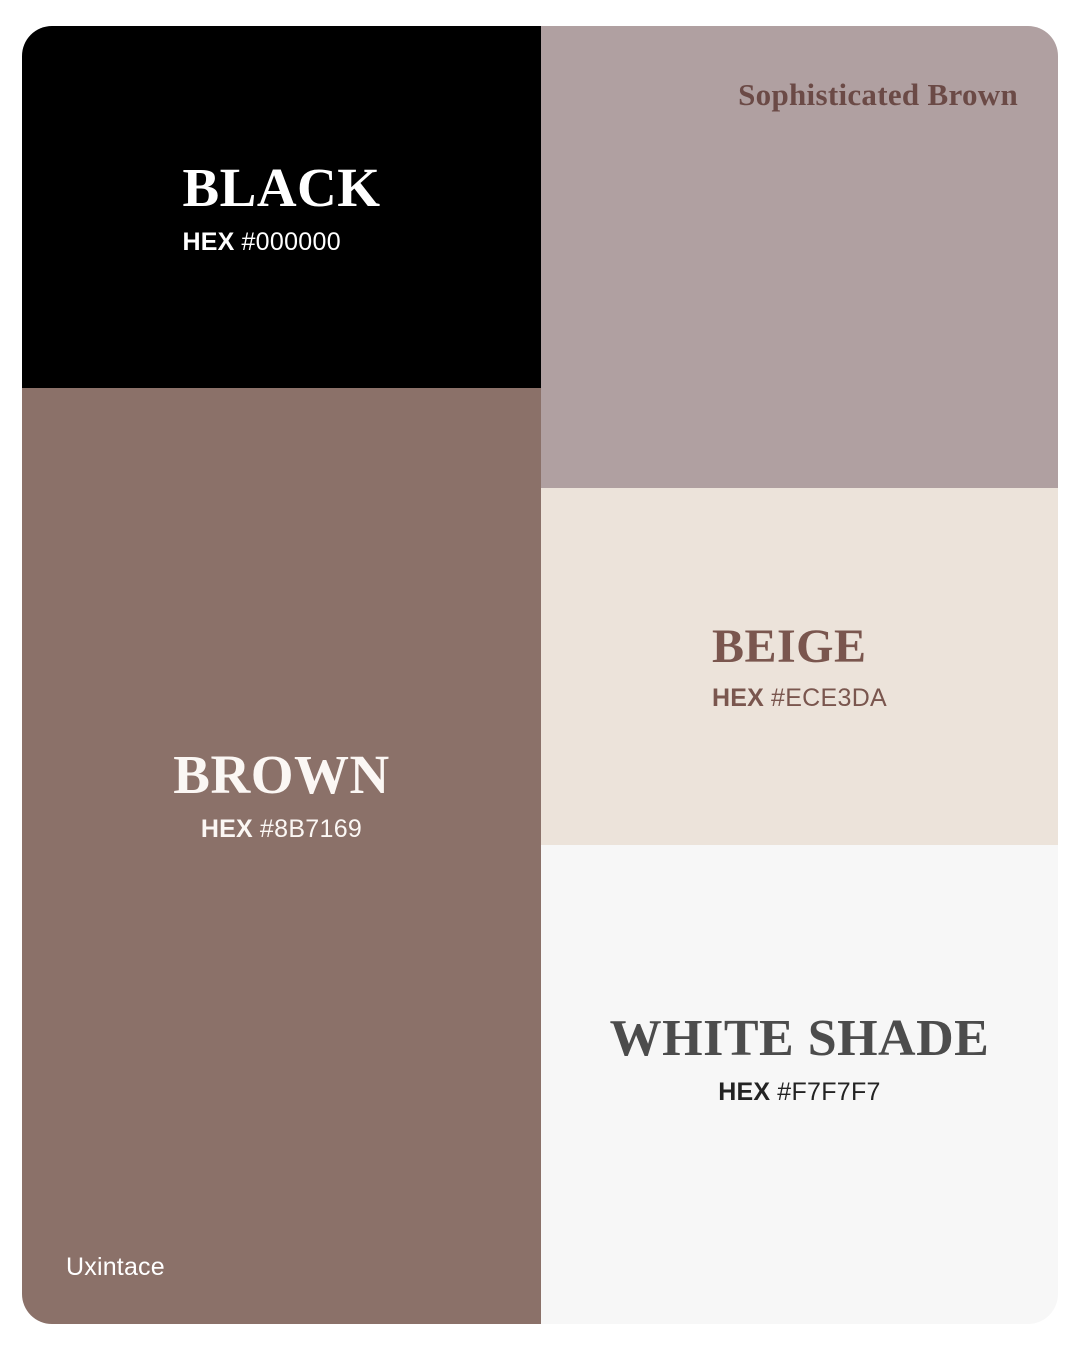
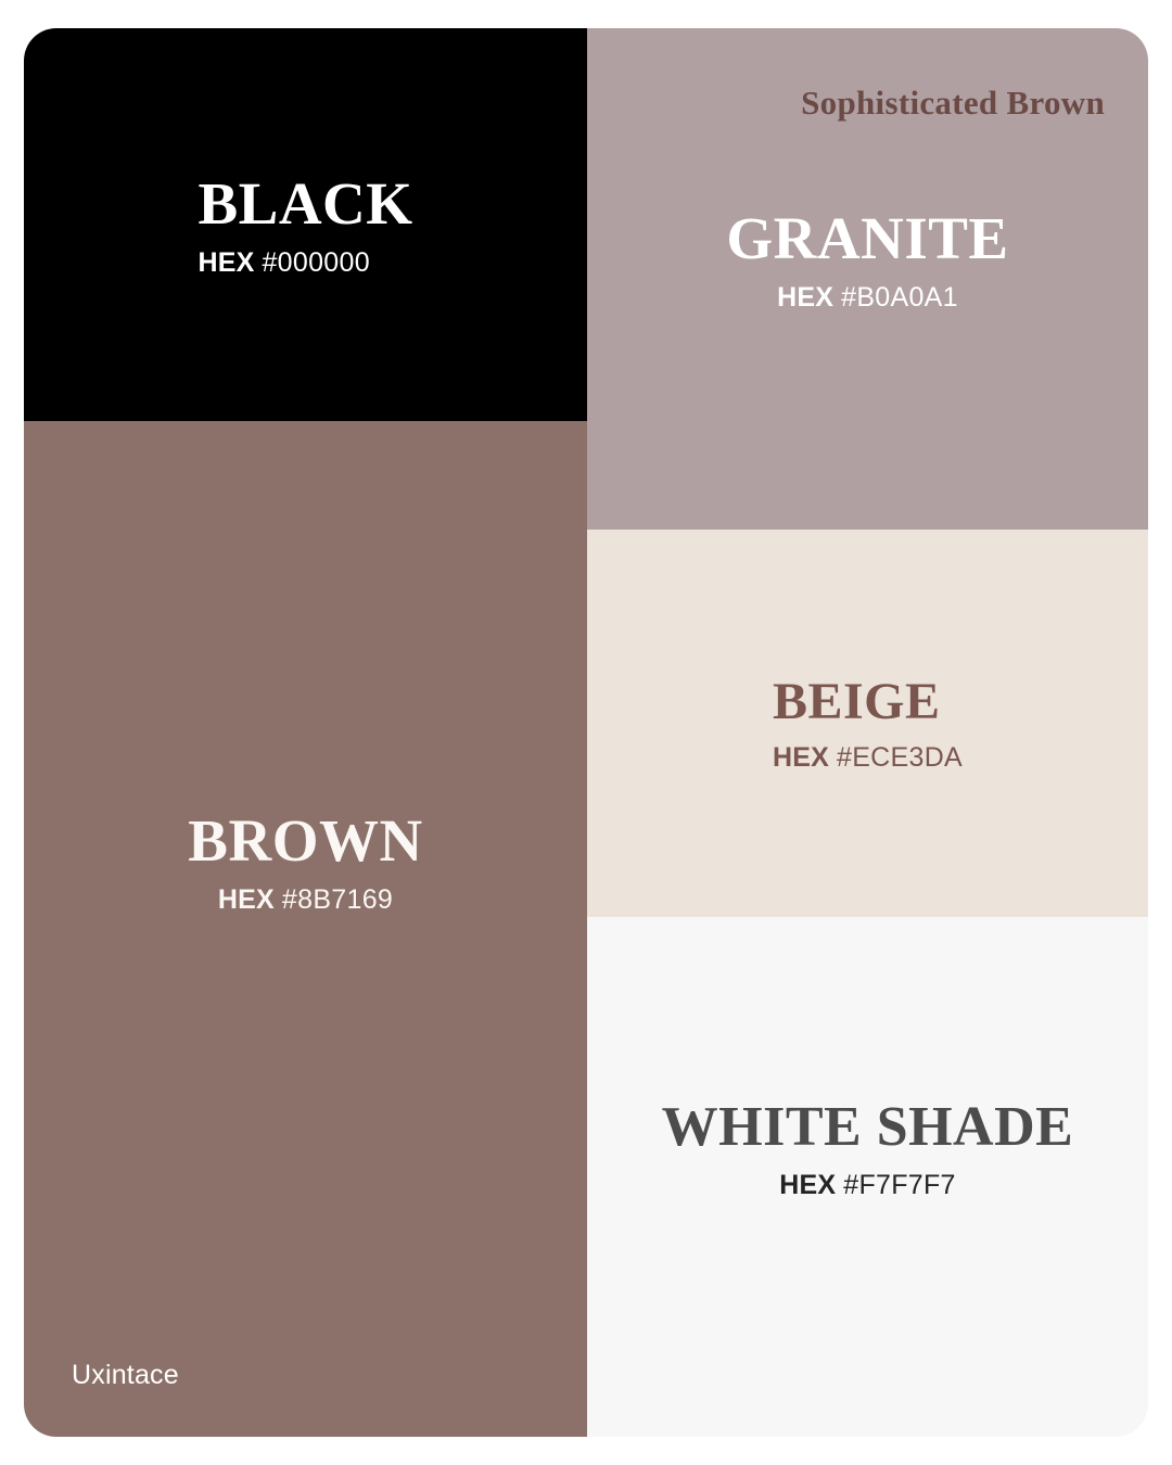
  BLACK
  HEX #000000
  BROWN
  HEX #8B7169
  Uxintace
  Sophisticated Brown
+ GRANITE
+ HEX #B0A0A1
  BEIGE
  HEX #ECE3DA
  WHITE SHADE
  HEX #F7F7F7
